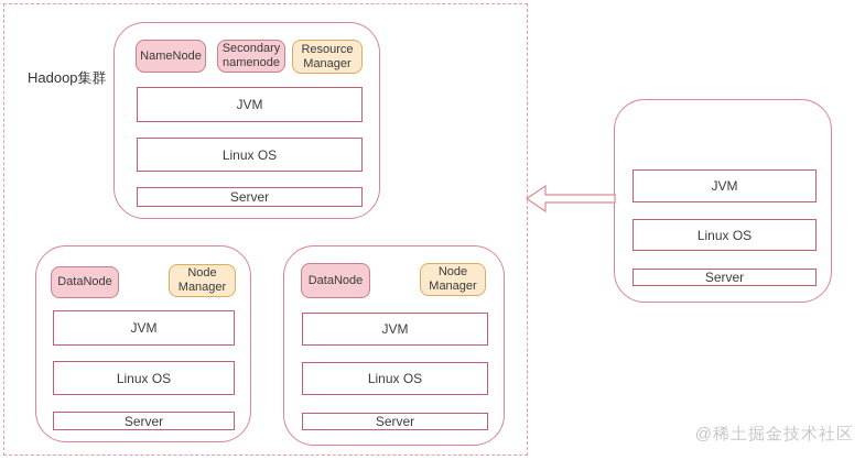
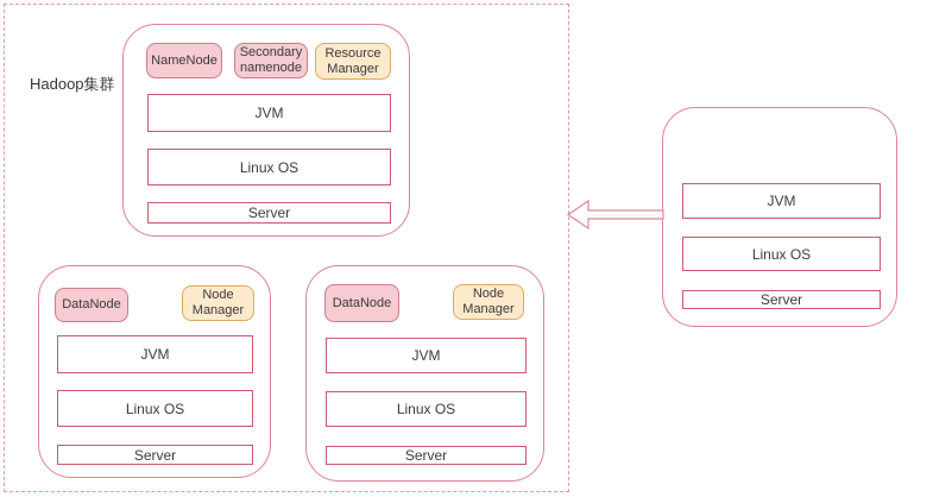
  Hadoop集群
  NameNode
  Secondary
  namenode
  Resource
  Manager
  JVM
  Linux OS
  Server
  DataNode
  Node
  Manager
  JVM
  Linux OS
  Server
  DataNode
  Node
  Manager
  JVM
  Linux OS
  Server
  JVM
  Linux OS
  Server
- @稀土掘金技术社区
